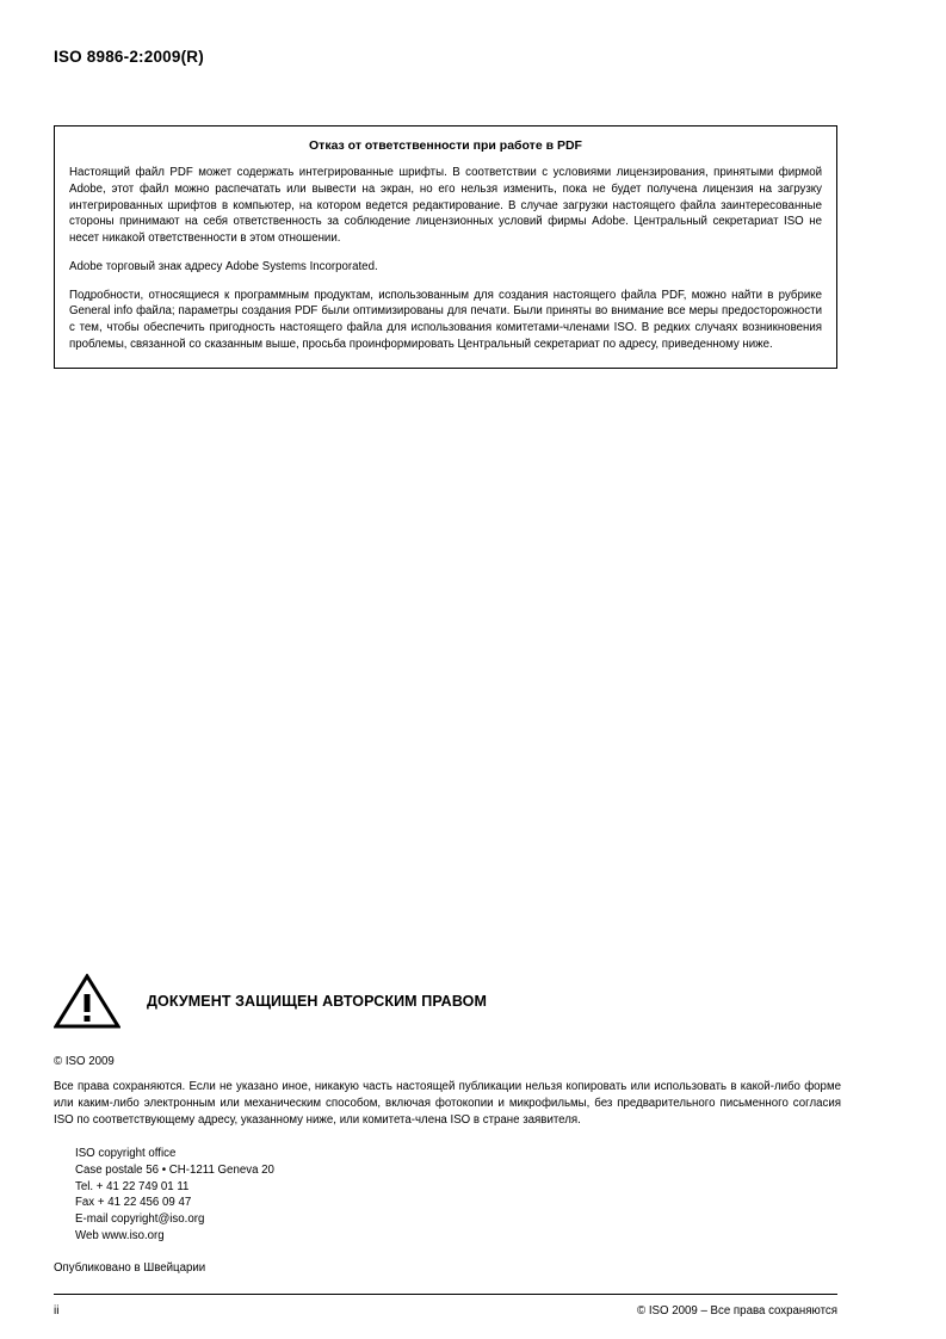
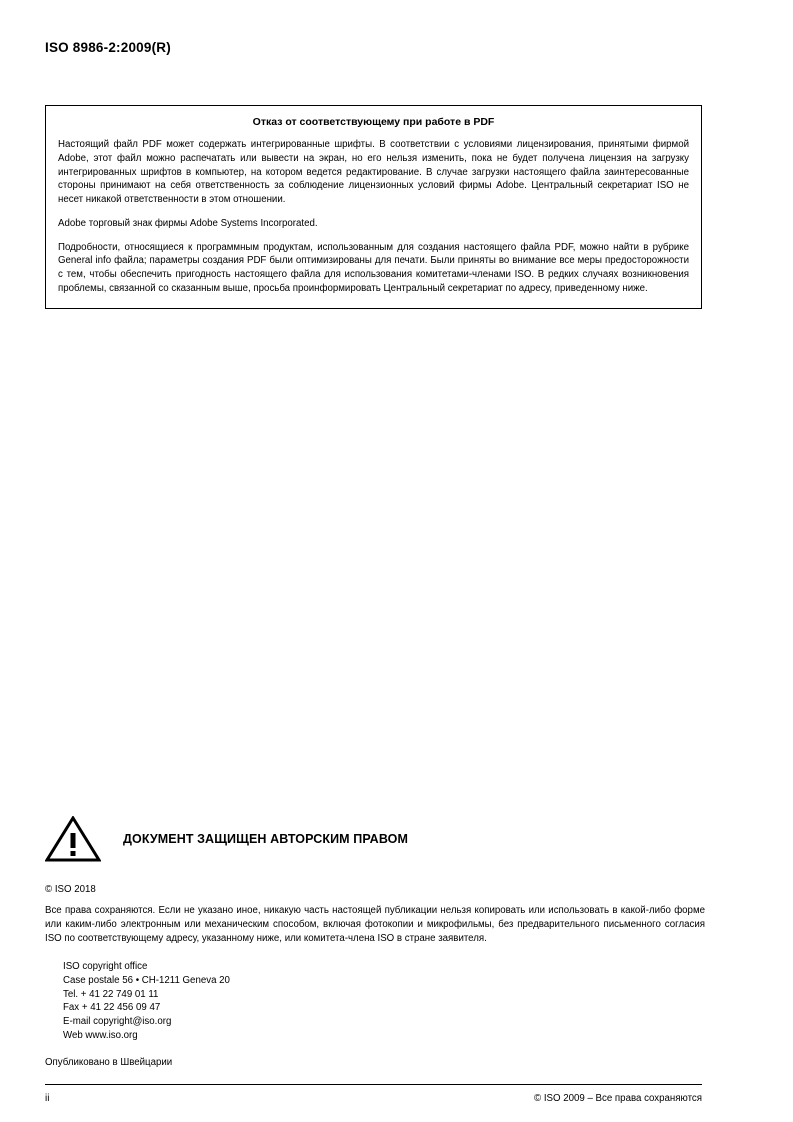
  ISO 8986-2:2009(R)
- Отказ от ответственности при работе в PDF
+ Отказ от соответствующему при работе в PDF
  Настоящий файл PDF может содержать интегрированные шрифты. В соответствии с условиями лицензирования, принятыми фирмой Adobe, этот файл можно распечатать или вывести на экран, но его нельзя изменить, пока не будет получена лицензия на загрузку интегрированных шрифтов в компьютер, на котором ведется редактирование. В случае загрузки настоящего файла заинтересованные стороны принимают на себя ответственность за соблюдение лицензионных условий фирмы Adobe. Центральный секретариат ISO не несет никакой ответственности в этом отношении.
- Adobe торговый знак адресу Adobe Systems Incorporated.
+ Adobe торговый знак фирмы Adobe Systems Incorporated.
  Подробности, относящиеся к программным продуктам, использованным для создания настоящего файла PDF, можно найти в рубрике General info файла; параметры создания PDF были оптимизированы для печати. Были приняты во внимание все меры предосторожности с тем, чтобы обеспечить пригодность настоящего файла для использования комитетами-членами ISO. В редких случаях возникновения проблемы, связанной со сказанным выше, просьба проинформировать Центральный секретариат по адресу, приведенному ниже.
  ДОКУМЕНТ ЗАЩИЩЕН АВТОРСКИМ ПРАВОМ
- © ISO 2009
+ © ISO 2018
  Все права сохраняются. Если не указано иное, никакую часть настоящей публикации нельзя копировать или использовать в какой-либо форме или каким-либо электронным или механическим способом, включая фотокопии и микрофильмы, без предварительного письменного согласия ISO по соответствующему адресу, указанному ниже, или комитета-члена ISO в стране заявителя.
  ISO copyright office
  Case postale 56 • CH-1211 Geneva 20
  Tel. + 41 22 749 01 11
  Fax + 41 22 456 09 47
  E-mail copyright@iso.org
  Web www.iso.org
  Опубликовано в Швейцарии
  ii
  © ISO 2009 – Все права сохраняются
